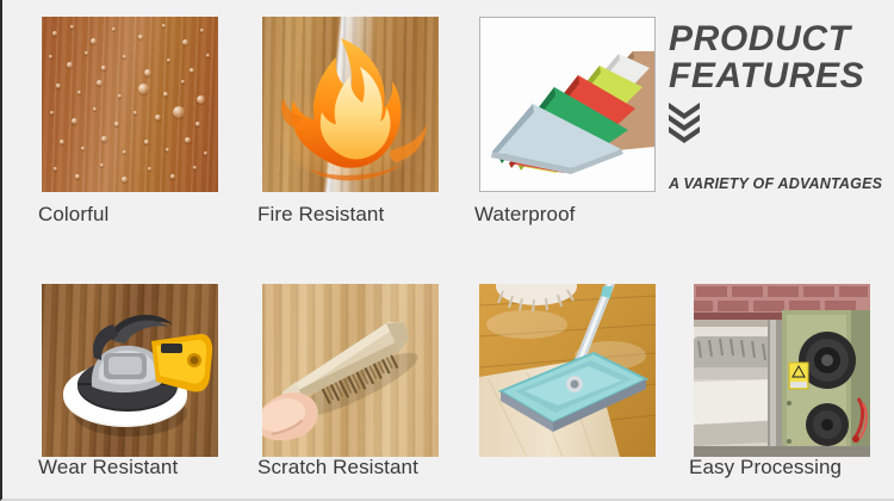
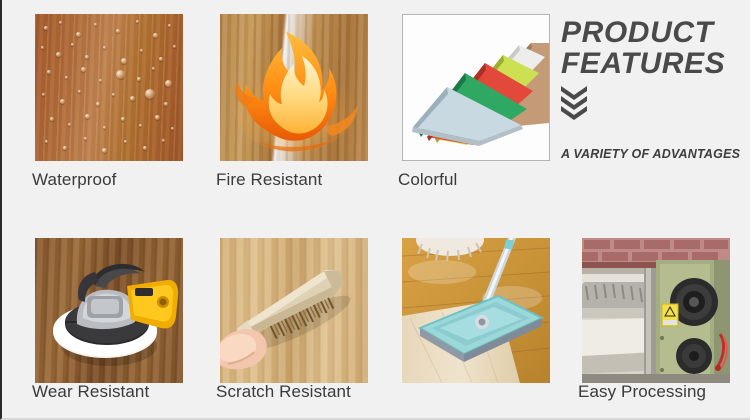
- Colorful
+ Waterproof
  Fire Resistant
- Waterproof
+ Colorful
  PRODUCT
  FEATURES
  A VARIETY OF ADVANTAGES
  Wear Resistant
  Scratch Resistant
  Easy Processing
